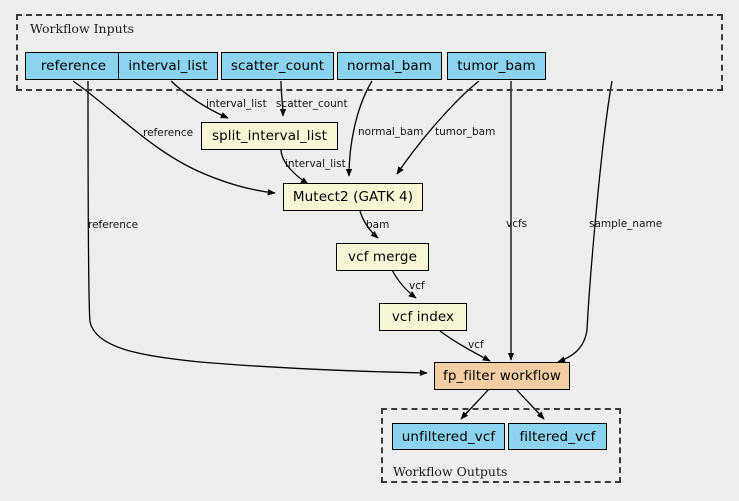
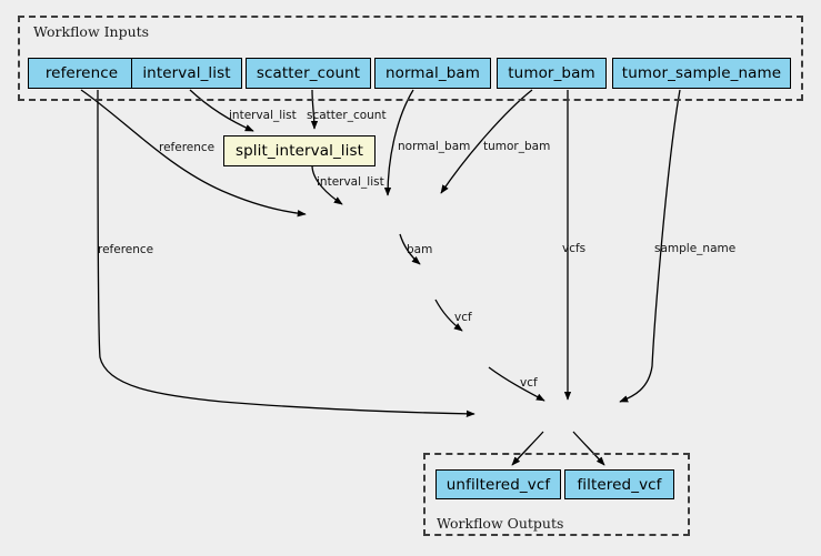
  Workflow Inputs
  reference
  interval_list
  scatter_count
  normal_bam
  tumor_bam
+ tumor_sample_name
  split_interval_list
- Mutect2 (GATK 4)
- vcf merge
- vcf index
- fp_filter workflow
  interval_list
  scatter_count
  reference
  interval_list
  normal_bam
  tumor_bam
  bam
  vcf
  vcf
  reference
  vcfs
  sample_name
  Workflow Outputs
  unfiltered_vcf
  filtered_vcf
